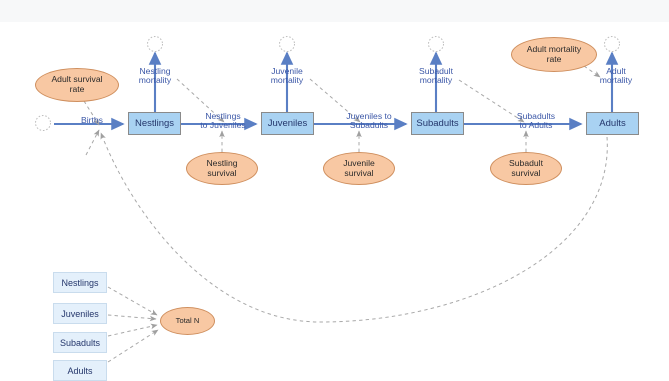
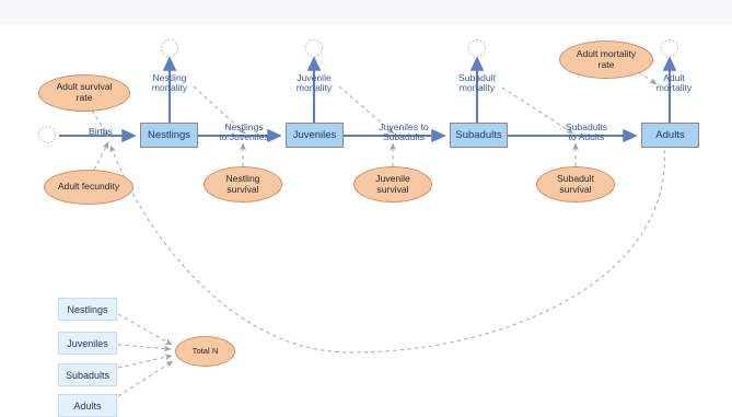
  Births
  Nestlings
  to Juveniles
  Juveniles to
  Subadults
  Subadults
  to Adults
  Nestling
  mortality
  Juvenile
  mortality
  Subadult
  mortality
  Adult
  mortality
  Nestlings
  Juveniles
  Subadults
  Adults
  Adult survival
  rate
+ Adult fecundity
  Nestling
  survival
  Juvenile
  survival
  Subadult
  survival
  Adult mortality
  rate
  Total N
  Nestlings
  Juveniles
  Subadults
  Adults
